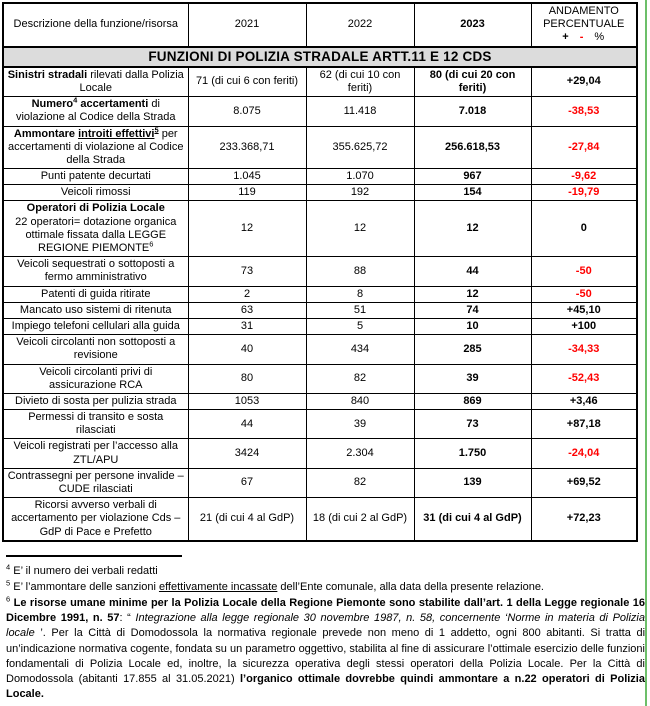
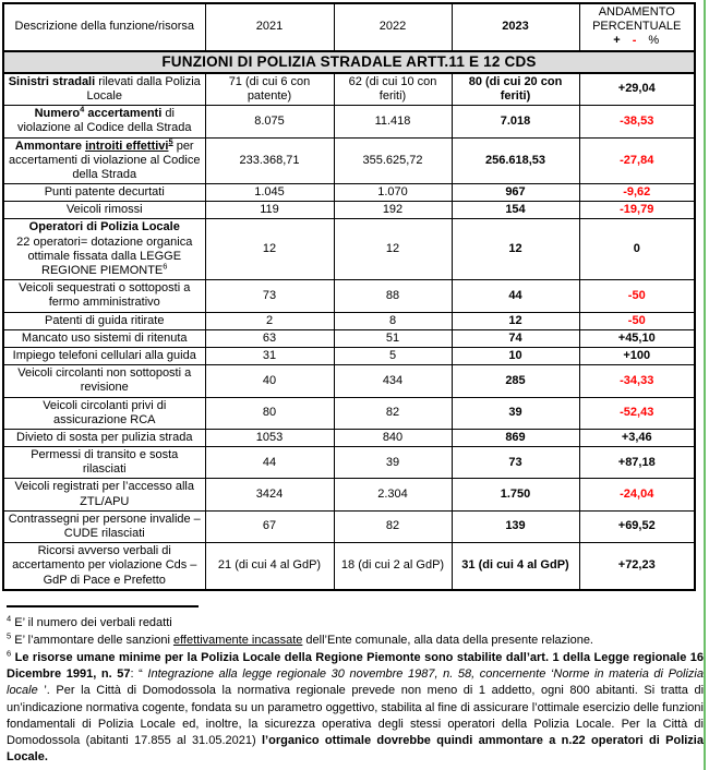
  Descrizione della funzione/risorsa	2021	2022	2023	ANDAMENTO PERCENTUALE + - %
  FUNZIONI DI POLIZIA STRADALE ARTT.11 E 12 CDS
- Sinistri stradali rilevati dalla Polizia Locale	71 (di cui 6 con feriti)	62 (di cui 10 con feriti)	80 (di cui 20 con feriti)	+29,04
+ Sinistri stradali rilevati dalla Polizia Locale	71 (di cui 6 con patente)	62 (di cui 10 con feriti)	80 (di cui 20 con feriti)	+29,04
  Numero4 accertamenti di violazione al Codice della Strada	8.075	11.418	7.018	-38,53
  Ammontare introiti effettivi5 per accertamenti di violazione al Codice della Strada	233.368,71	355.625,72	256.618,53	-27,84
  Punti patente decurtati	1.045	1.070	967	-9,62
  Veicoli rimossi	119	192	154	-19,79
  Operatori di Polizia Locale22 operatori= dotazione organica ottimale fissata dalla LEGGE REGIONE PIEMONTE6	12	12	12	0
  Veicoli sequestrati o sottoposti a fermo amministrativo	73	88	44	-50
  Patenti di guida ritirate	2	8	12	-50
  Mancato uso sistemi di ritenuta	63	51	74	+45,10
  Impiego telefoni cellulari alla guida	31	5	10	+100
  Veicoli circolanti non sottoposti a revisione	40	434	285	-34,33
  Veicoli circolanti privi di assicurazione RCA	80	82	39	-52,43
  Divieto di sosta per pulizia strada	1053	840	869	+3,46
  Permessi di transito e sosta rilasciati	44	39	73	+87,18
  Veicoli registrati per l’accesso alla ZTL/APU	3424	2.304	1.750	-24,04
  Contrassegni per persone invalide – CUDE rilasciati	67	82	139	+69,52
  Ricorsi avverso verbali di accertamento per violazione Cds – GdP di Pace e Prefetto	21 (di cui 4 al GdP)	18 (di cui 2 al GdP)	31 (di cui 4 al GdP)	+72,23
  4 E’ il numero dei verbali redatti
  5 E’ l’ammontare delle sanzioni effettivamente incassate dell’Ente comunale, alla data della presente relazione.
  6 Le risorse umane minime per la Polizia Locale della Regione Piemonte sono stabilite dall’art. 1 della Legge regionale 16 Dicembre 1991, n. 57: “ Integrazione alla legge regionale 30 novembre 1987, n. 58, concernente ‘Norme in materia di Polizia locale ’. Per la Città di Domodossola la normativa regionale prevede non meno di 1 addetto, ogni 800 abitanti. Si tratta di un’indicazione normativa cogente, fondata su un parametro oggettivo, stabilita al fine di assicurare l’ottimale esercizio delle funzioni fondamentali di Polizia Locale ed, inoltre, la sicurezza operativa degli stessi operatori della Polizia Locale. Per la Città di Domodossola (abitanti 17.855 al 31.05.2021) l’organico ottimale dovrebbe quindi ammontare a n.22 operatori di Polizia Locale.
